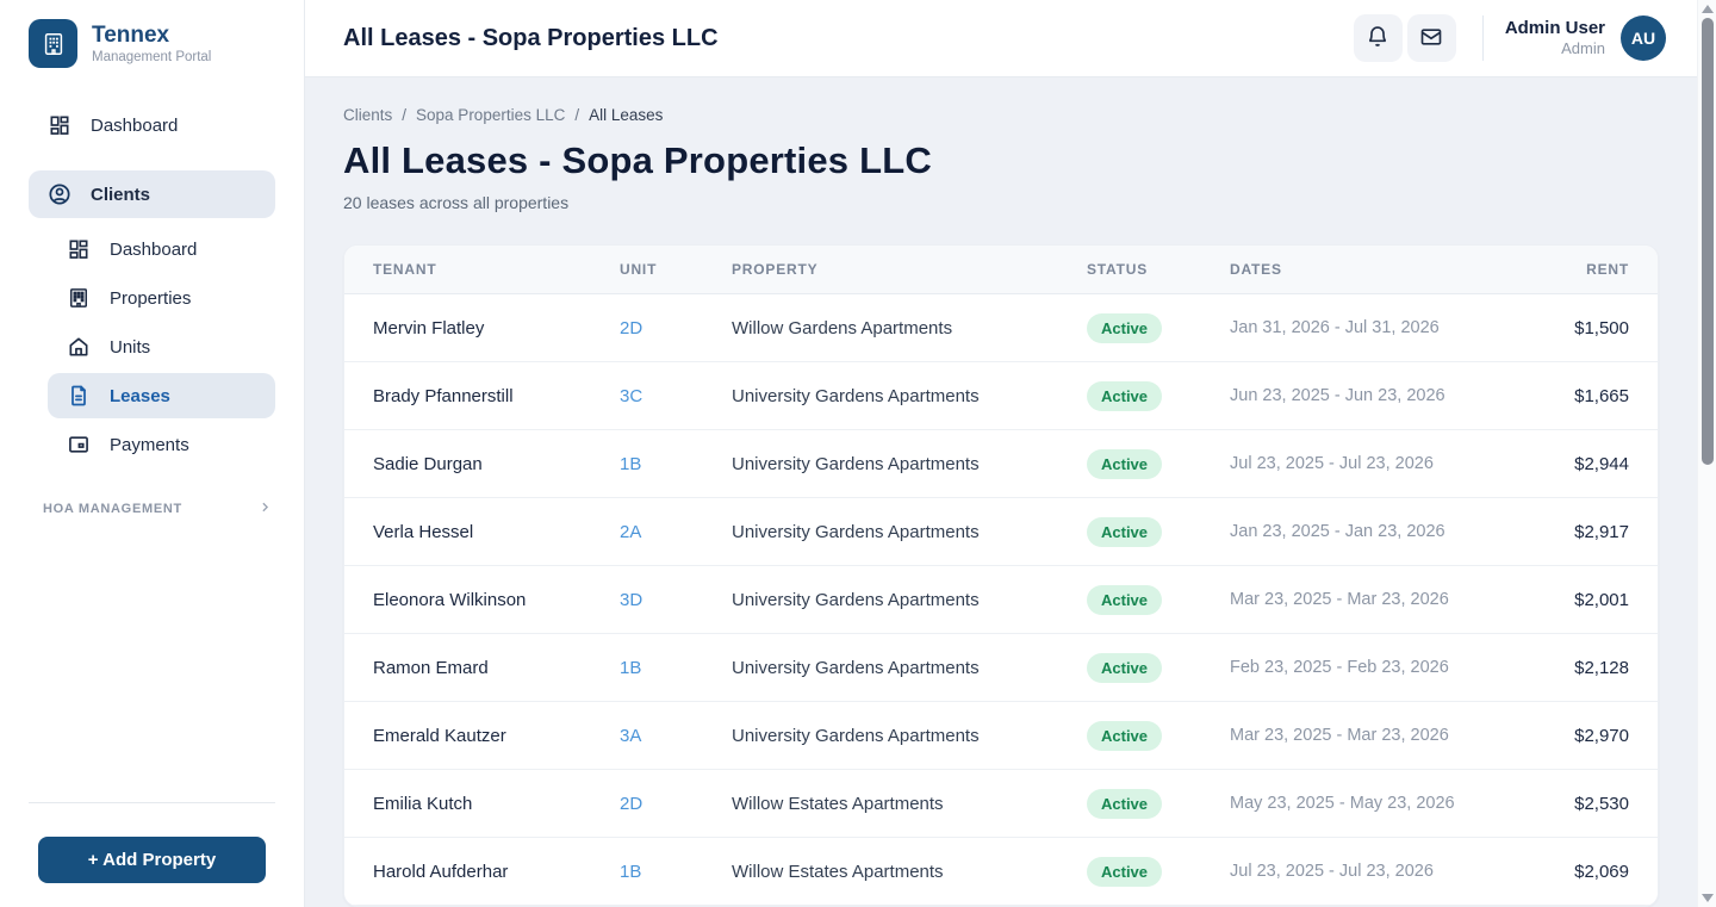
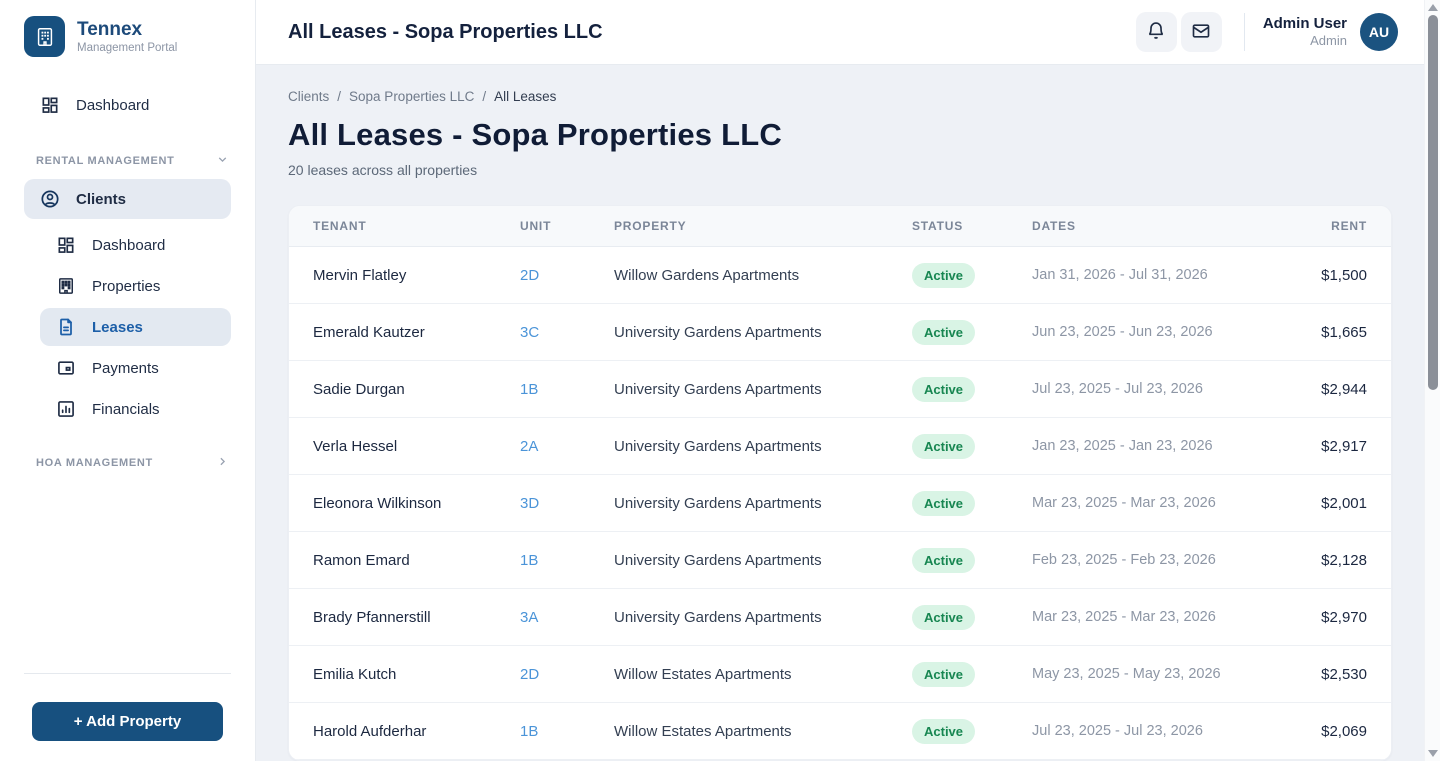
  Tennex
  Management Portal
  Dashboard
+ RENTAL MANAGEMENT
  Clients
  Dashboard
  Properties
- Units
  Leases
  Payments
+ Financials
  HOA MANAGEMENT
  + Add Property
  All Leases - Sopa Properties LLC
  Admin User
  Admin
  AU
  Clients
  /
  Sopa Properties LLC
  /
  All Leases
  All Leases - Sopa Properties LLC
  20 leases across all properties
  TENANT
  UNIT
  PROPERTY
  STATUS
  DATES
  RENT
  Mervin Flatley
  2D
  Willow Gardens Apartments
  Active
  Jan 31, 2026 - Jul 31, 2026
  $1,500
- Brady Pfannerstill
+ Emerald Kautzer
  3C
  University Gardens Apartments
  Active
  Jun 23, 2025 - Jun 23, 2026
  $1,665
  Sadie Durgan
  1B
  University Gardens Apartments
  Active
  Jul 23, 2025 - Jul 23, 2026
  $2,944
  Verla Hessel
  2A
  University Gardens Apartments
  Active
  Jan 23, 2025 - Jan 23, 2026
  $2,917
  Eleonora Wilkinson
  3D
  University Gardens Apartments
  Active
  Mar 23, 2025 - Mar 23, 2026
  $2,001
  Ramon Emard
  1B
  University Gardens Apartments
  Active
  Feb 23, 2025 - Feb 23, 2026
  $2,128
- Emerald Kautzer
+ Brady Pfannerstill
  3A
  University Gardens Apartments
  Active
  Mar 23, 2025 - Mar 23, 2026
  $2,970
  Emilia Kutch
  2D
  Willow Estates Apartments
  Active
  May 23, 2025 - May 23, 2026
  $2,530
  Harold Aufderhar
  1B
  Willow Estates Apartments
  Active
  Jul 23, 2025 - Jul 23, 2026
  $2,069
